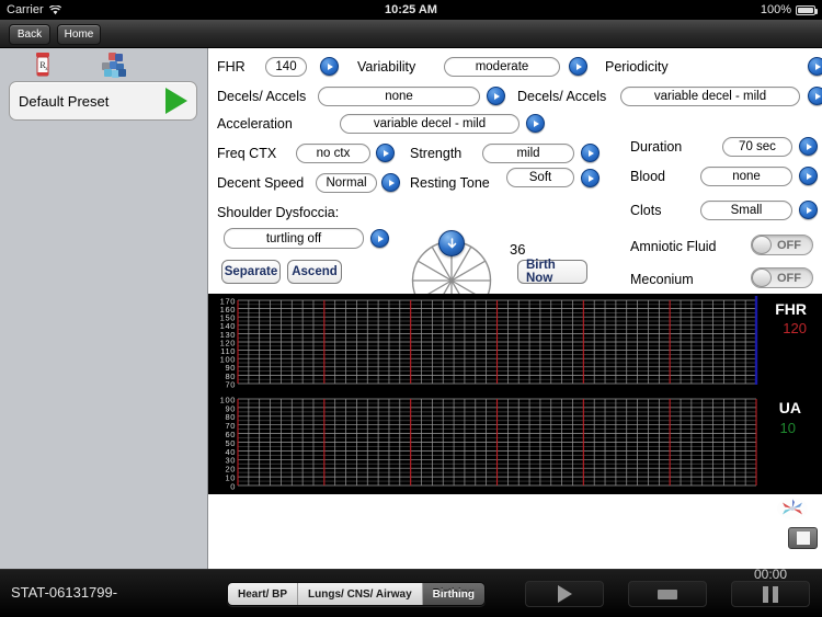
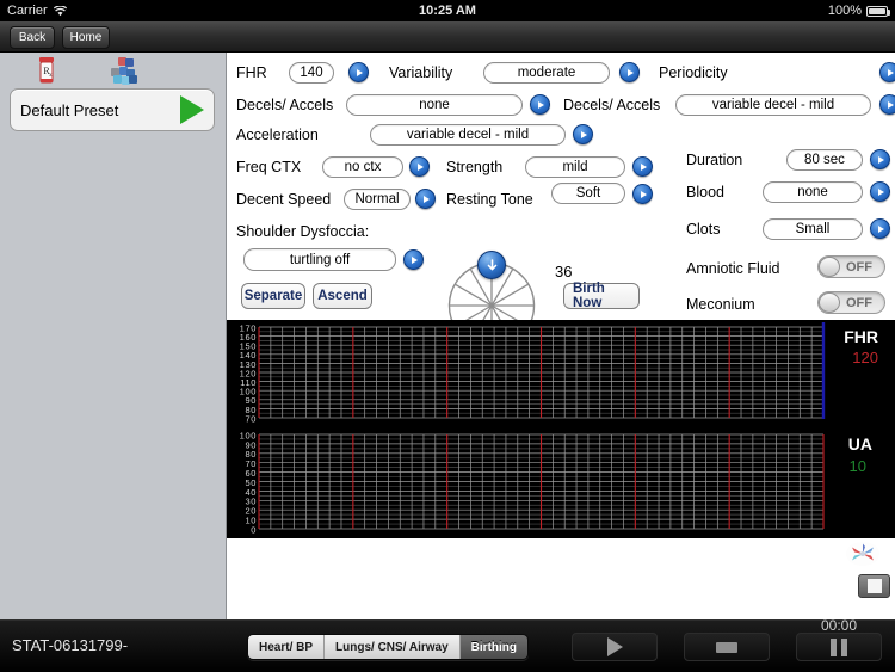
  Carrier
  10:25 AM
  100%
  Back
  Home
  R
  Default Preset
  FHR
  140
  Variability
  moderate
  Periodicity
  Decels/ Accels
  none
  Decels/ Accels
  variable decel - mild
  Acceleration
  variable decel - mild
  Freq CTX
  no ctx
  Strength
  mild
  Duration
- 70 sec
+ 80 sec
  Decent Speed
  Normal
  Resting Tone
  Soft
  Blood
  none
  Clots
  Small
  Shoulder Dysfoccia:
  turtling off
  Separate
  Ascend
  Birth Now
  36
  Amniotic Fluid
  OFF
  Meconium
  OFF
  170
  160
  150
  140
  130
  120
  110
  100
  90
  80
  70
  100
  90
  80
  70
  60
  50
  40
  30
  20
  10
  0
  FHR
  120
  UA
  10
  STAT-06131799-
  Heart/ BP
  Lungs/ CNS/ Airway
  Birthing
  00:00
